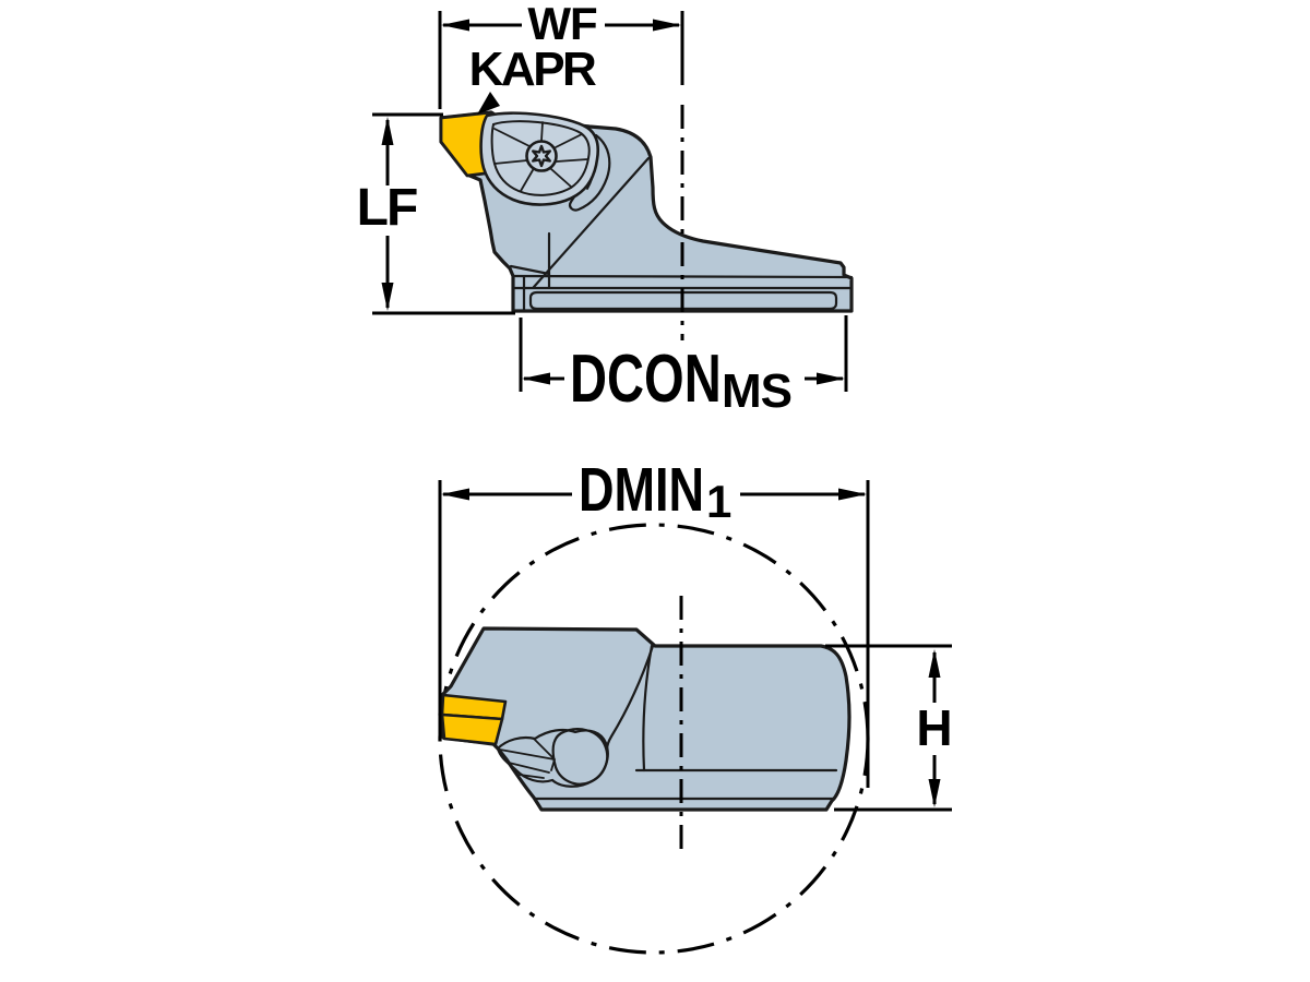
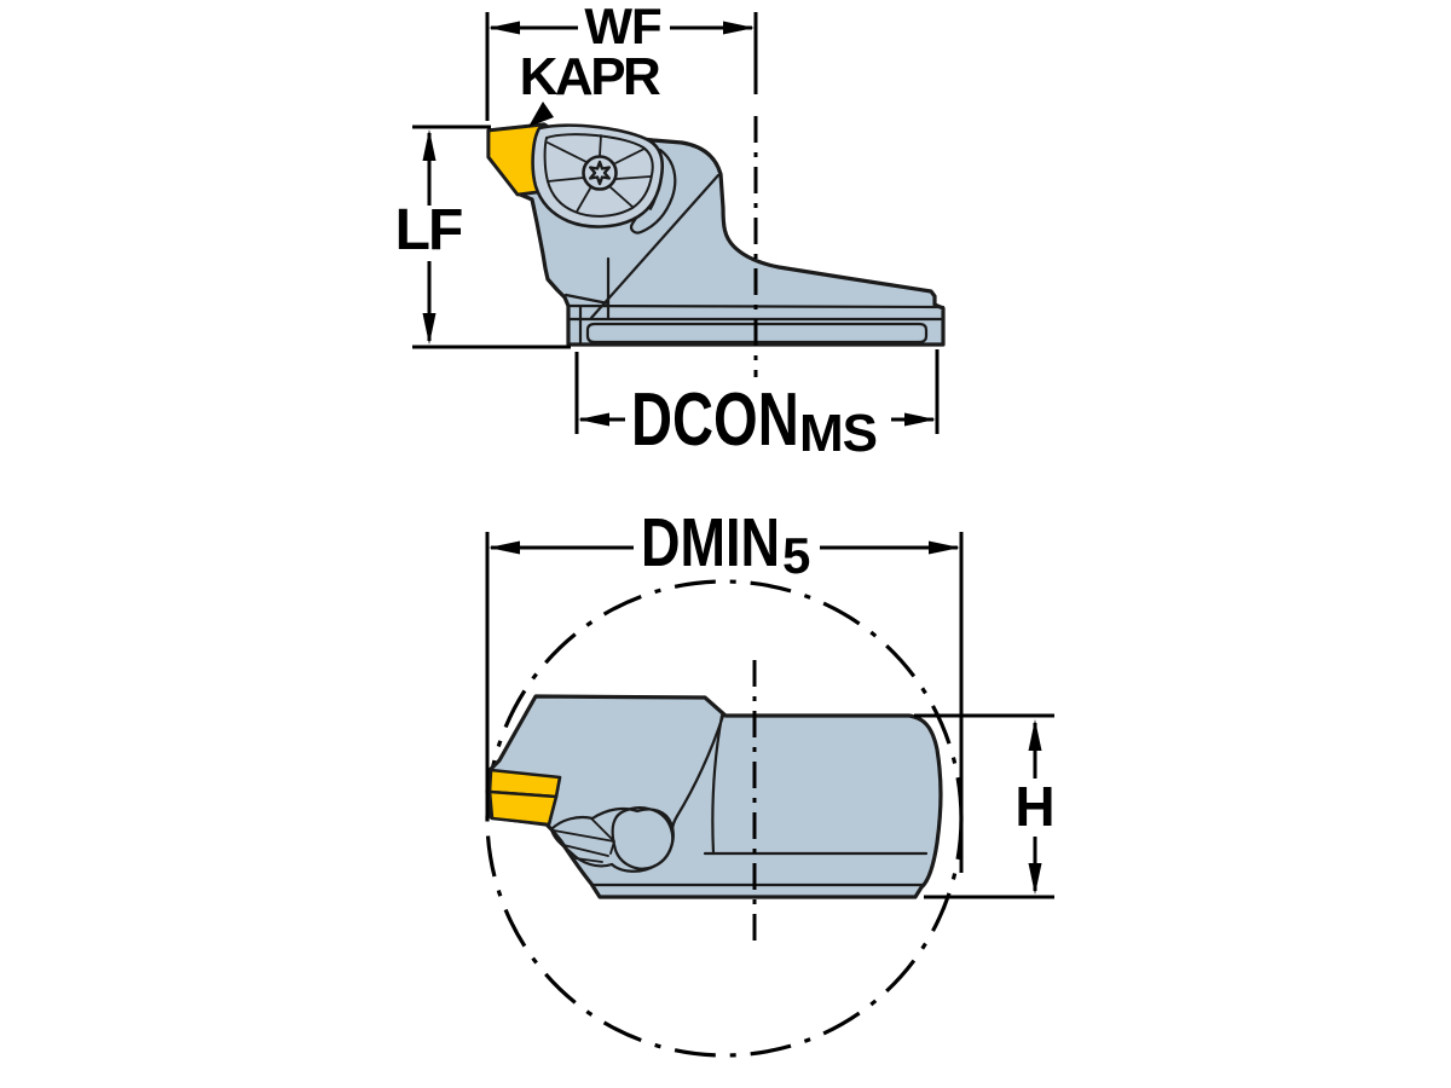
  WF
  KAPR
  LF
  DCONMS
- DMIN1
+ DMIN5
  H
